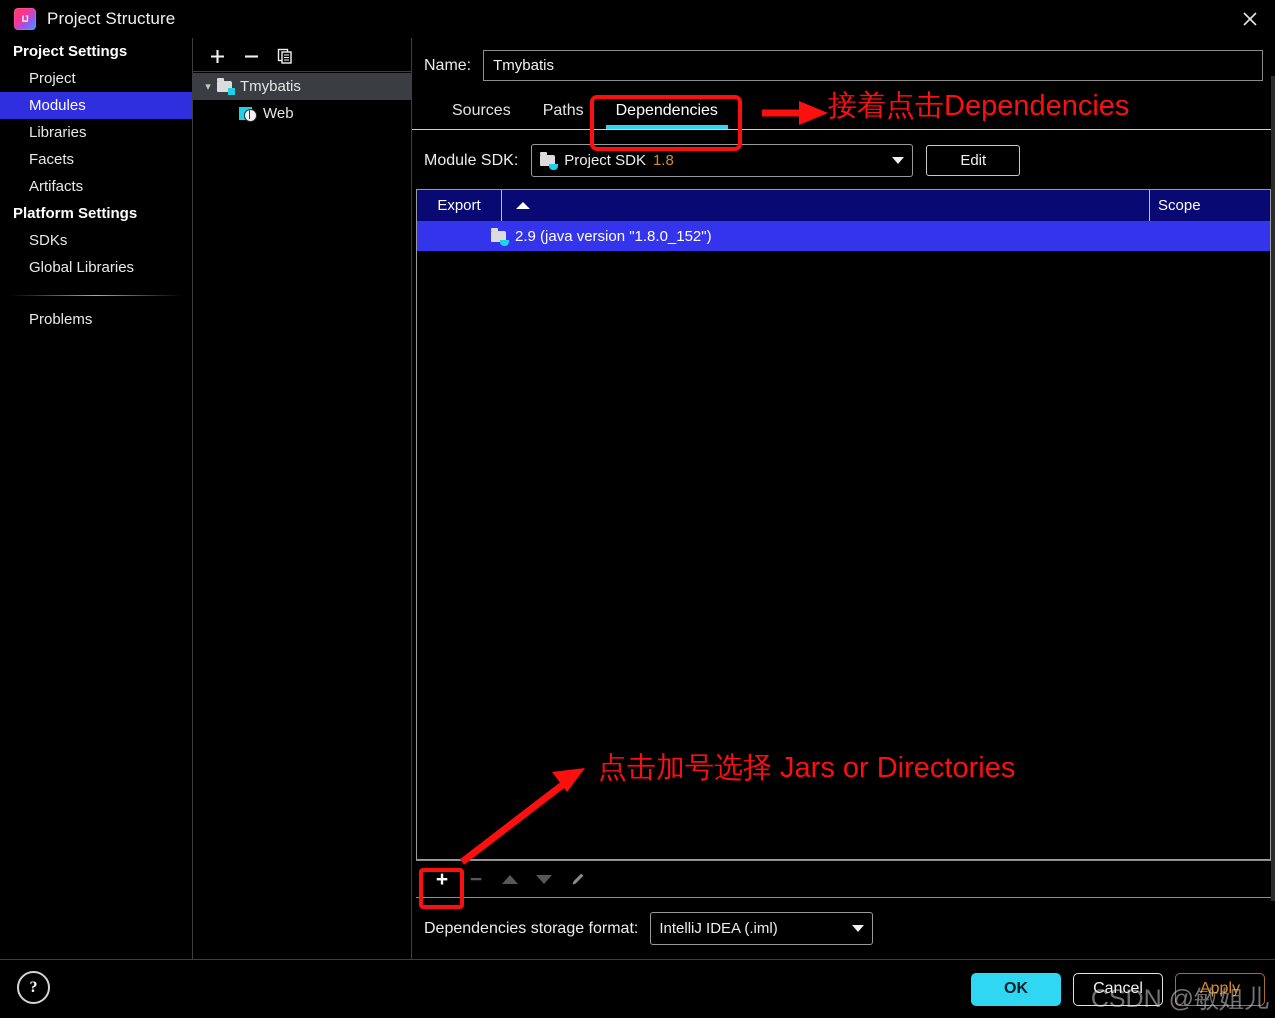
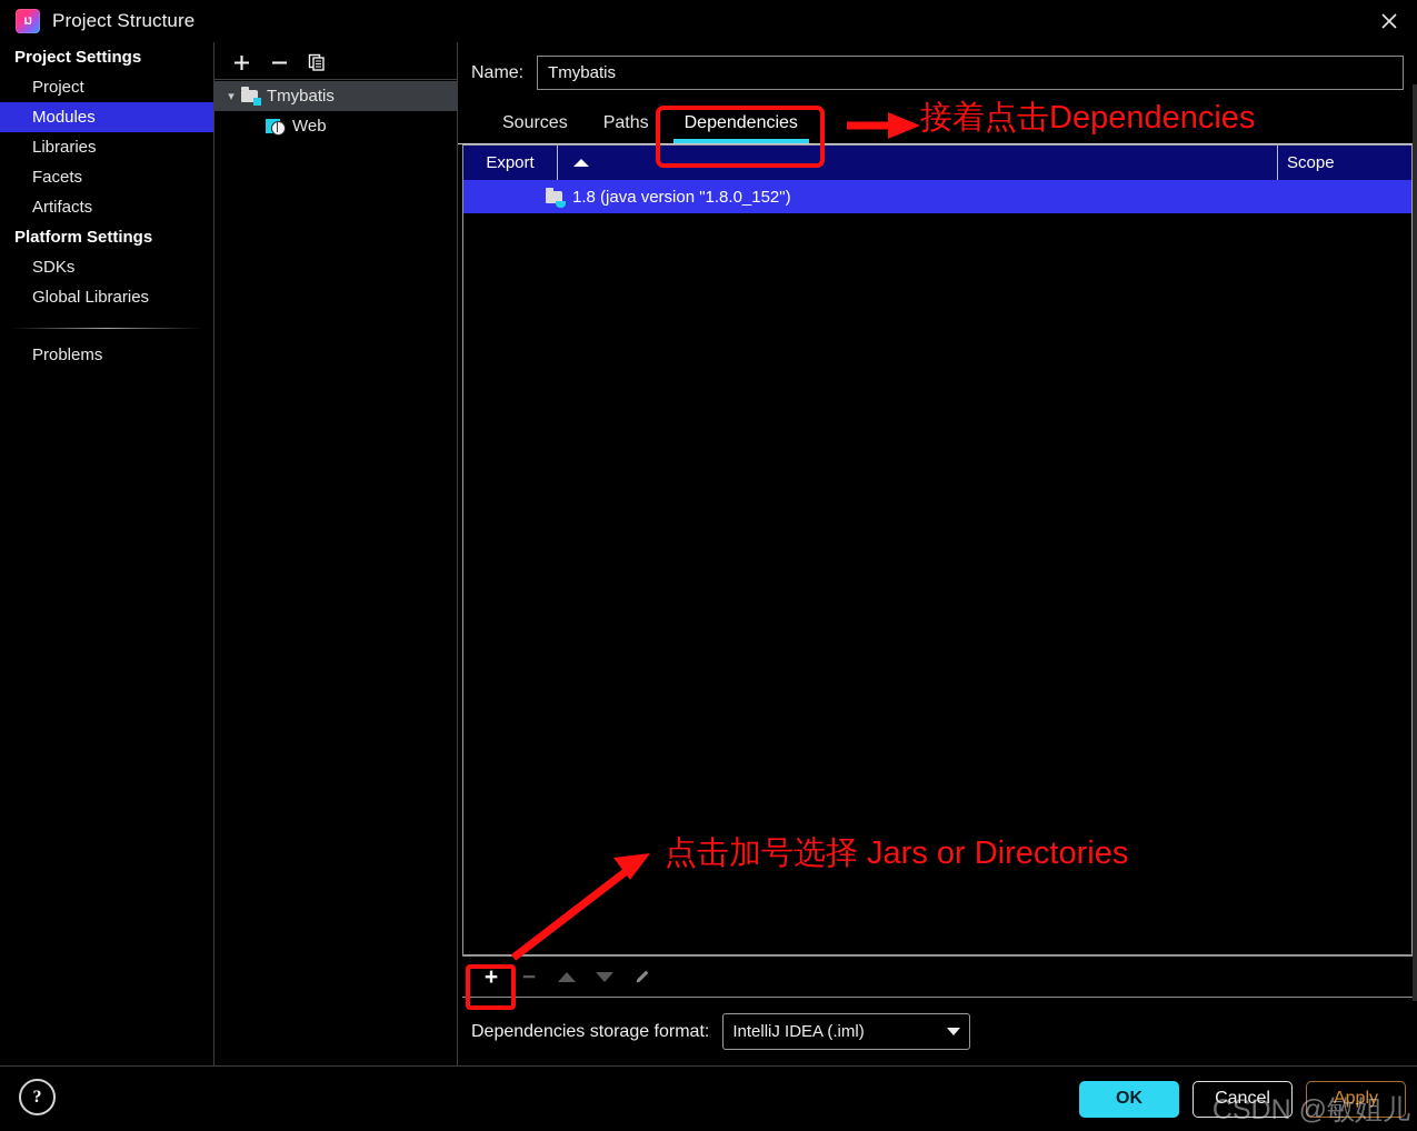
  Project Structure
  Project Settings
  Project
  Modules
  Libraries
  Facets
  Artifacts
  Platform Settings
  SDKs
  Global Libraries
  Problems
  ▾
  Tmybatis
  Web
  Name:
  Tmybatis
  Sources
  Paths
  Dependencies
- Module SDK:
- Project SDK
- 1.8
- Edit
  Export
  Scope
- 2.9 (java version "1.8.0_152")
+ 1.8 (java version "1.8.0_152")
  +
  −
  Dependencies storage format:
  IntelliJ IDEA (.iml)
  OK
  Cancel
  Apply
  ?
  接着点击Dependencies
  点击加号选择 Jars or Directories
  CSDN @敏姐儿
